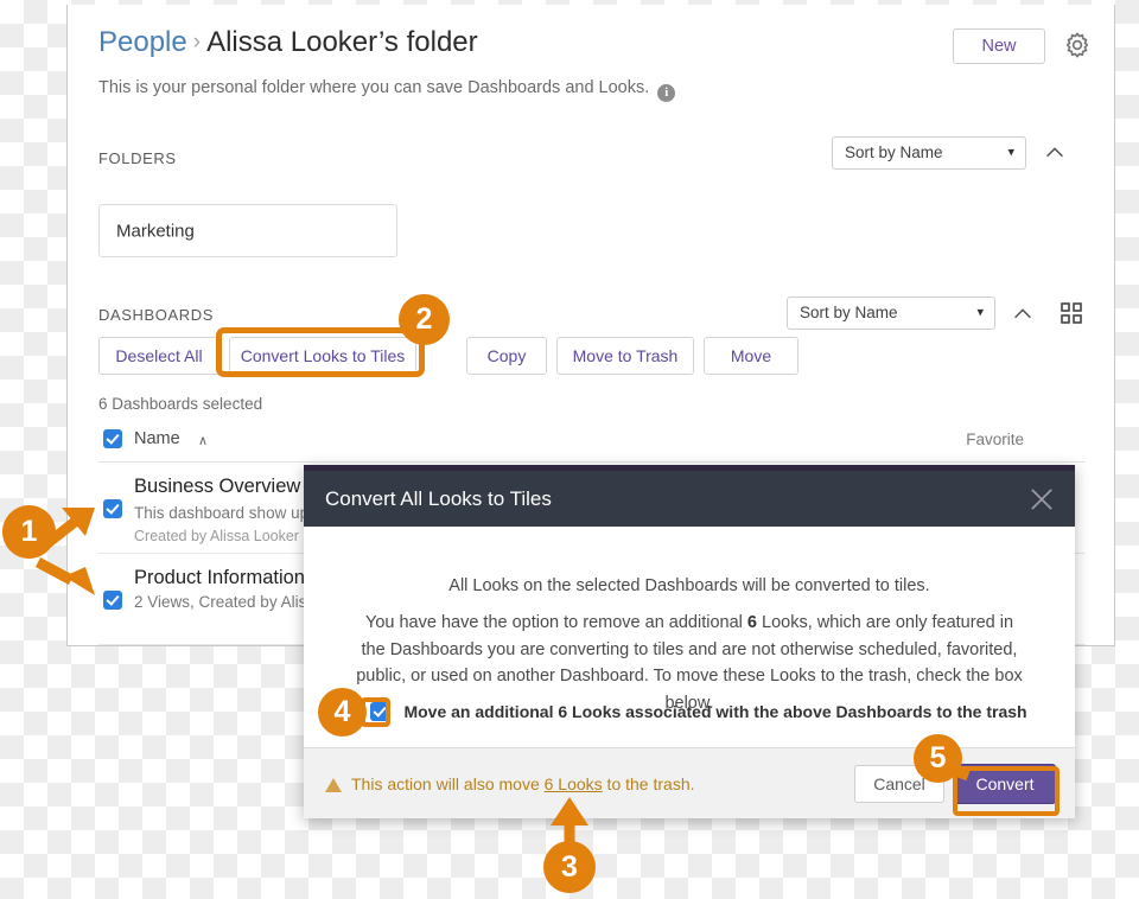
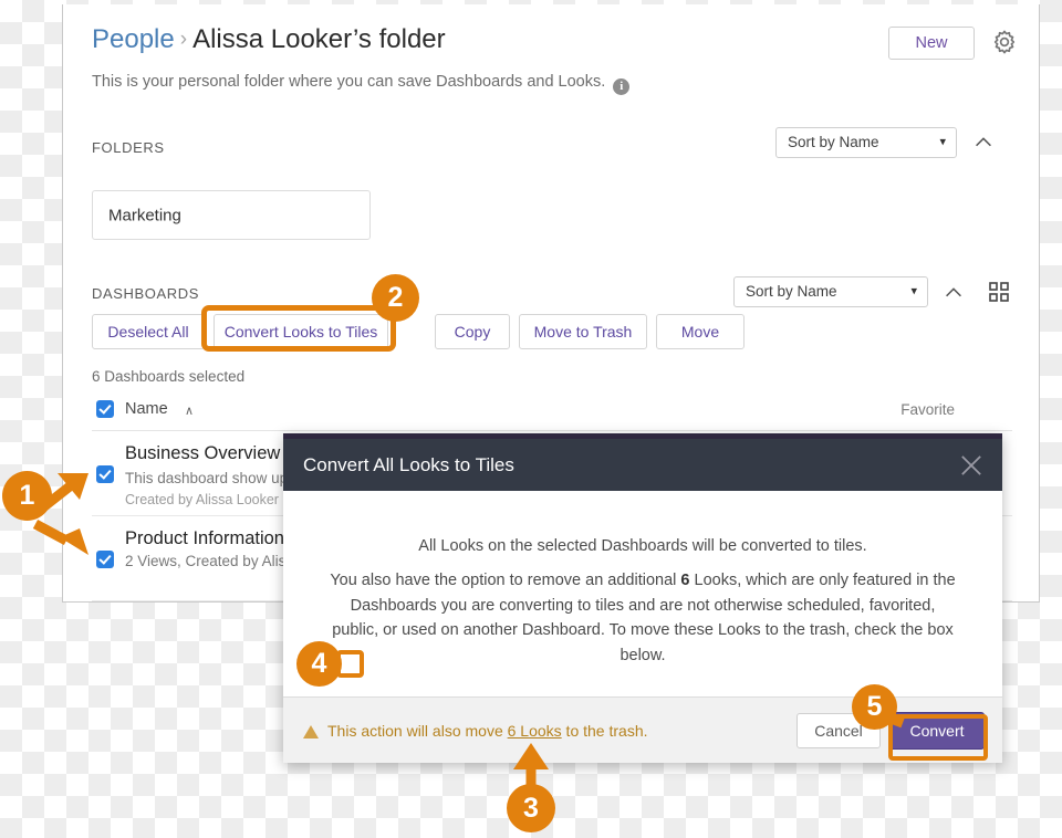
  People › Alissa Looker’s folder
  This is your personal folder where you can save Dashboards and Looks. i
  New
  FOLDERS
  Sort by Name
  ▾
  Marketing
  DASHBOARDS
  Sort by Name
  ▾
  Deselect All
  Convert Looks to Tiles
  Copy
  Move to Trash
  Move
  6 Dashboards selected
  Name
  ∧
  Favorite
  Business Overview
  This dashboard show u
  Created by Alissa Looker
  Product Information
  2 Views, Created by Alis
  Convert All Looks to Tiles
  All Looks on the selected Dashboards will be converted to tiles.
- You have have the option to remove an additional 6 Looks, which are only featured in the Dashboards you are converting to tiles and are not otherwise scheduled, favorited, public, or used on another Dashboard. To move these Looks to the trash, check the box below.
+ You also have the option to remove an additional 6 Looks, which are only featured in the Dashboards you are converting to tiles and are not otherwise scheduled, favorited, public, or used on another Dashboard. To move these Looks to the trash, check the box below.
- Move an additional 6 Looks associated with the above Dashboards to the trash
  This action will also move 6 Looks to the trash.
  Cancel
  Convert
  1
  2
  3
  4
  5
